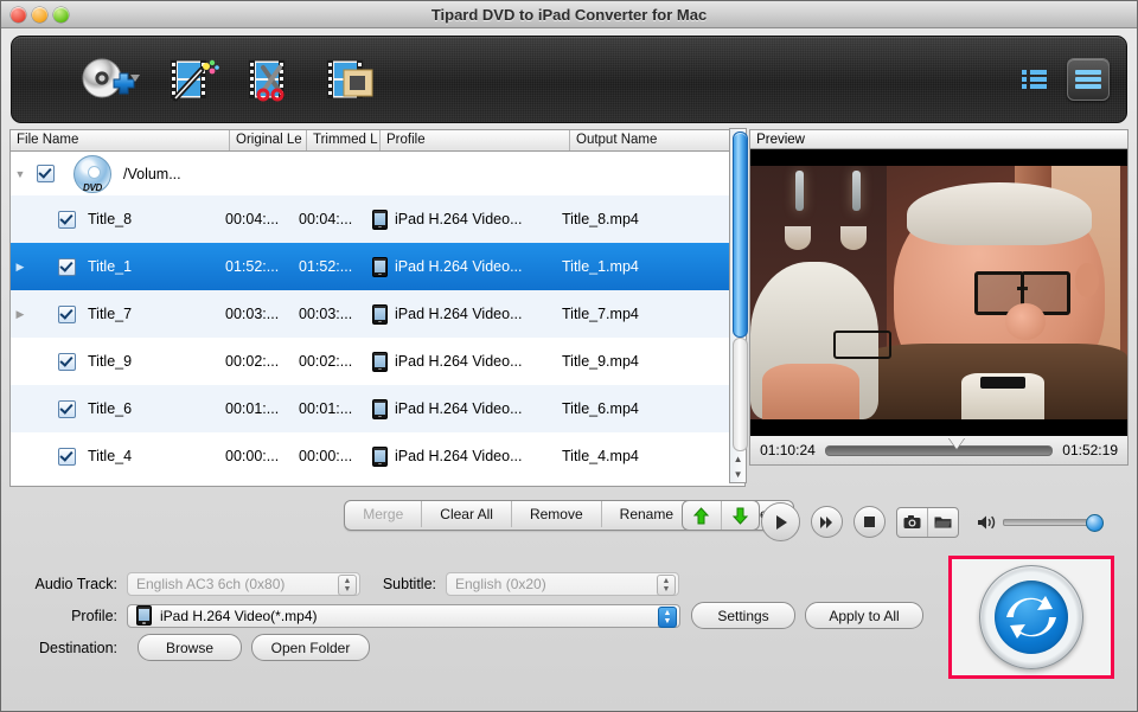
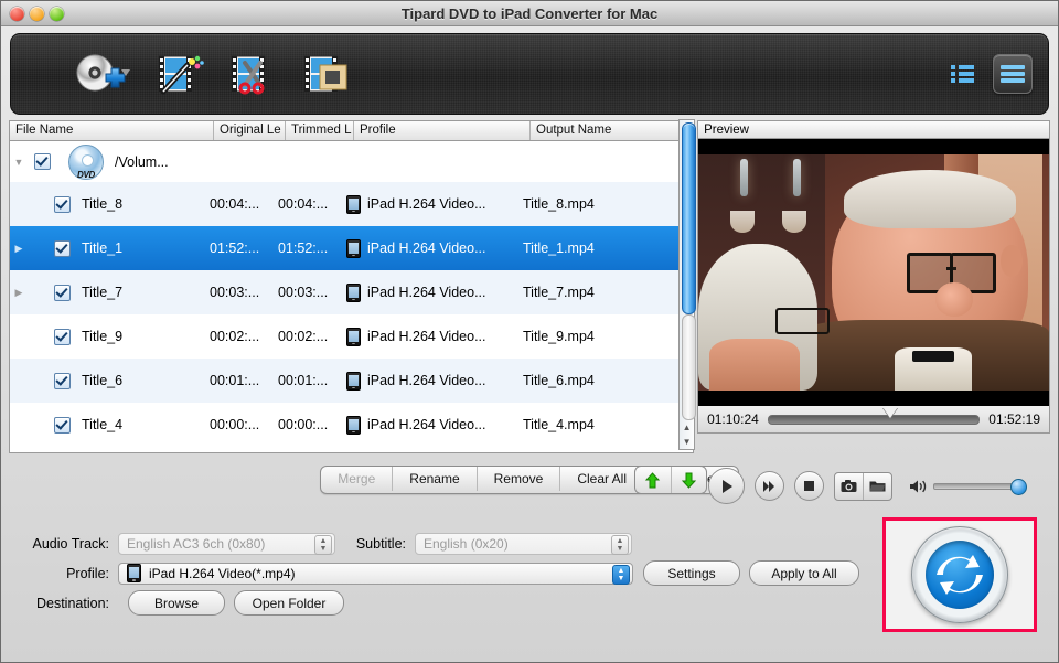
  Tipard DVD to iPad Converter for Mac
  File Name
  Original Le
  Trimmed L
  Profile
  Output Name
  ▼
  DVD
  /Volum...
  Title_8
  00:04:...
  00:04:...
  iPad H.264 Video...
  Title_8.mp4
  ▶
  Title_1
  01:52:...
  01:52:...
  iPad H.264 Video...
  Title_1.mp4
  ▶
  Title_7
  00:03:...
  00:03:...
  iPad H.264 Video...
  Title_7.mp4
  Title_9
  00:02:...
  00:02:...
  iPad H.264 Video...
  Title_9.mp4
  Title_6
  00:01:...
  00:01:...
  iPad H.264 Video...
  Title_6.mp4
  Title_4
  00:00:...
  00:00:...
  iPad H.264 Video...
  Title_4.mp4
  ▲
  ▼
  Preview
  01:10:24
  01:52:19
  Merge
- Clear All
+ Rename
  Remove
- Rename
+ Clear All
  Audio Track:
  English AC3 6ch (0x80)
  Subtitle:
  English (0x20)
  Profile:
  iPad H.264 Video(*.mp4)
  Settings
  Apply to All
  Destination:
  Browse
  Open Folder
